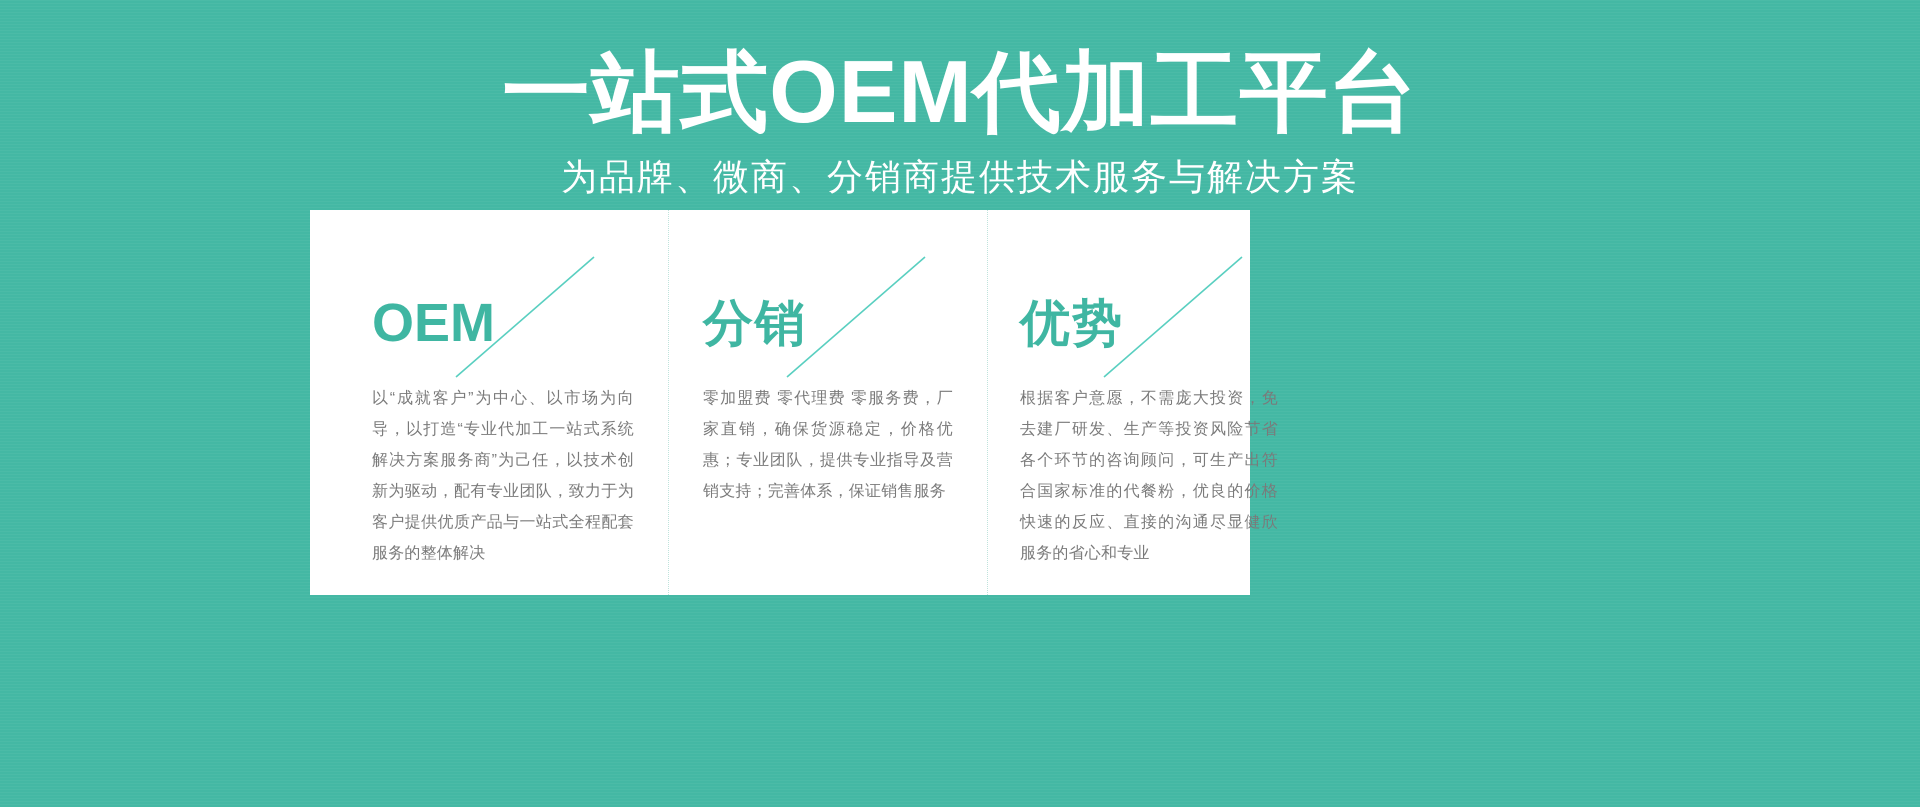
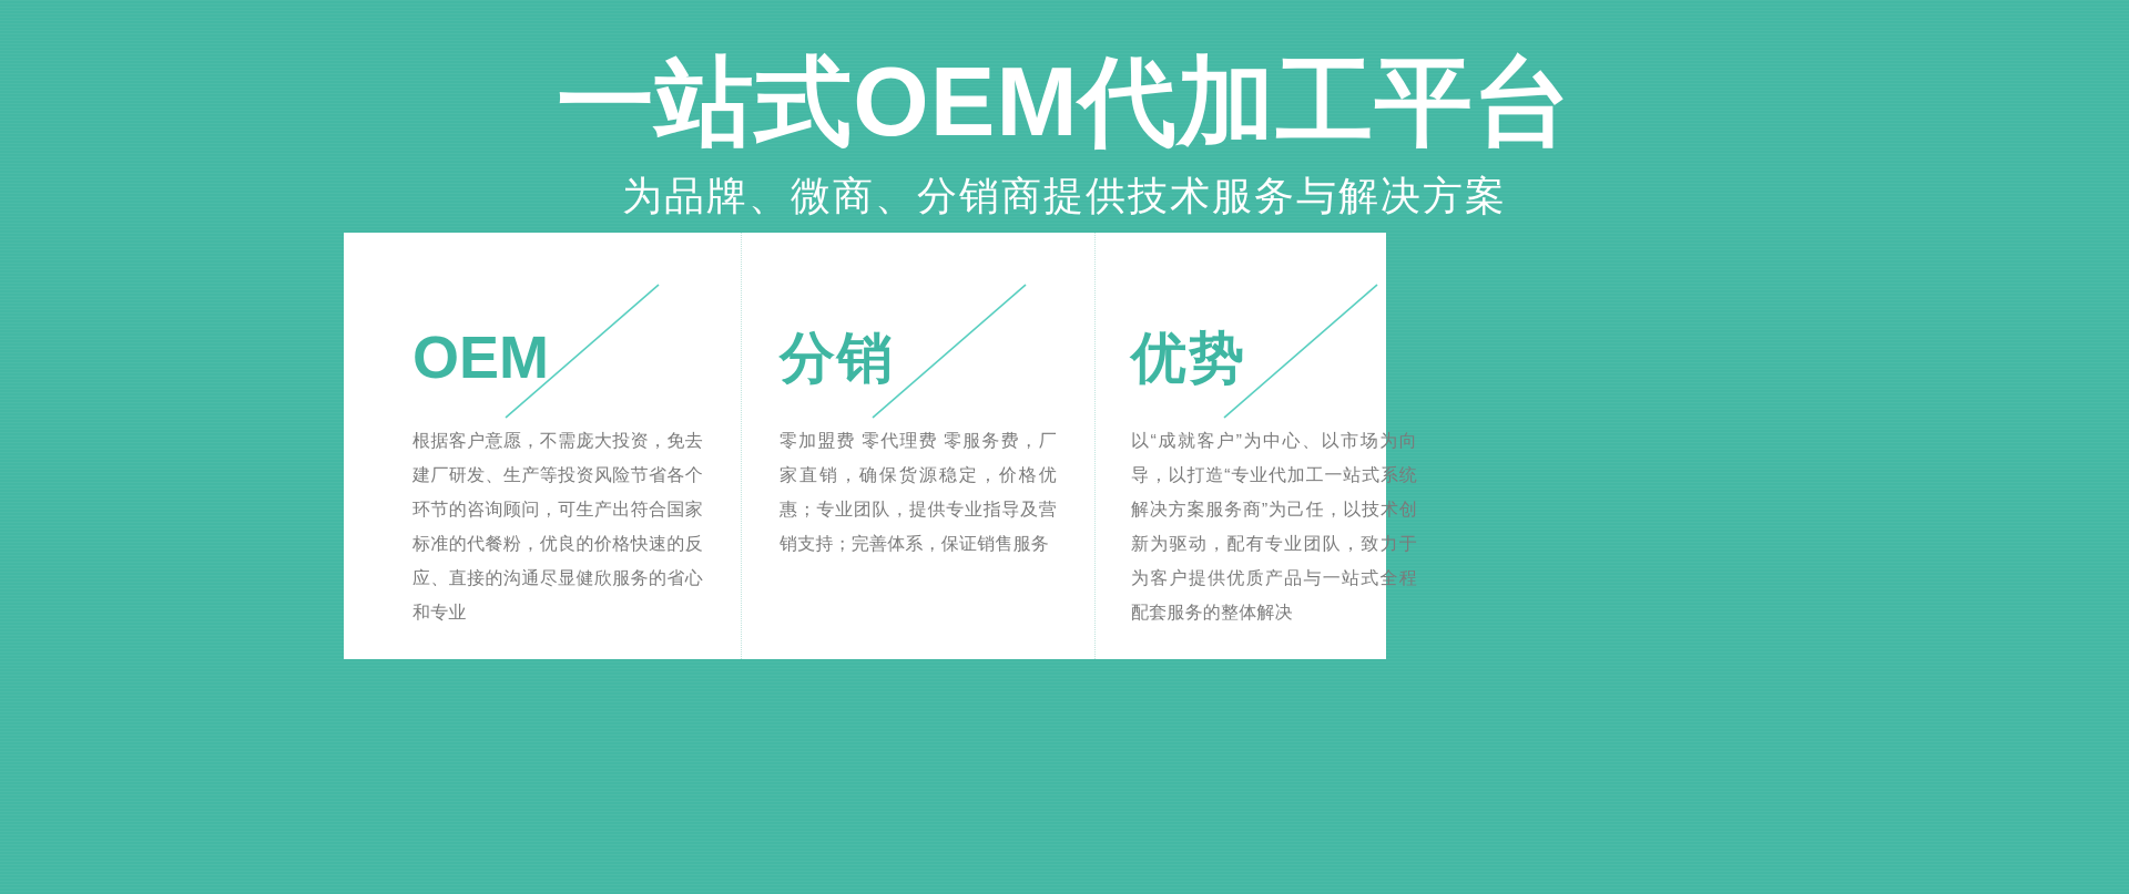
  一站式OEM代加工平台
  为品牌、微商、分销商提供技术服务与解决方案
  OEM
- 以“成就客户”为中心、以市场为向导，以打造“专业代加工一站式系统解决方案服务商”为己任，以技术创新为驱动，配有专业团队，致力于为客户提供优质产品与一站式全程配套服务的整体解决
+ 根据客户意愿，不需庞大投资，免去建厂研发、生产等投资风险节省各个环节的咨询顾问，可生产出符合国家标准的代餐粉，优良的价格快速的反应、直接的沟通尽显健欣服务的省心和专业
  分销
  零加盟费 零代理费 零服务费，厂家直销，确保货源稳定，价格优惠；专业团队，提供专业指导及营销支持；完善体系，保证销售服务
  优势
- 根据客户意愿，不需庞大投资，免去建厂研发、生产等投资风险节省各个环节的咨询顾问，可生产出符合国家标准的代餐粉，优良的价格快速的反应、直接的沟通尽显健欣服务的省心和专业
+ 以“成就客户”为中心、以市场为向导，以打造“专业代加工一站式系统解决方案服务商”为己任，以技术创新为驱动，配有专业团队，致力于为客户提供优质产品与一站式全程配套服务的整体解决
